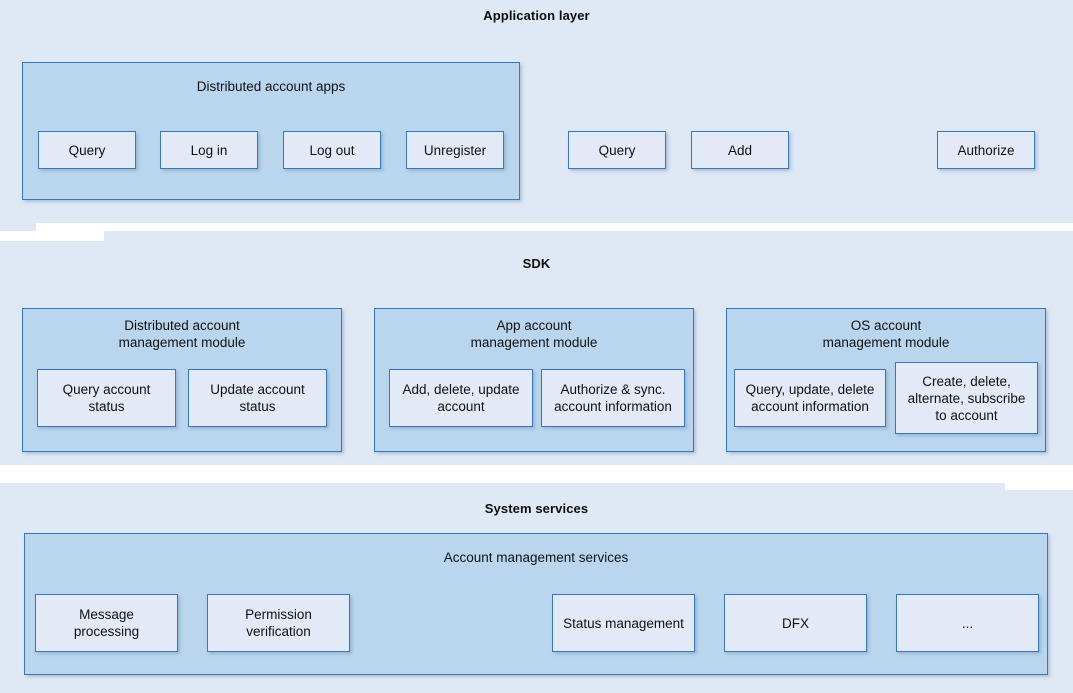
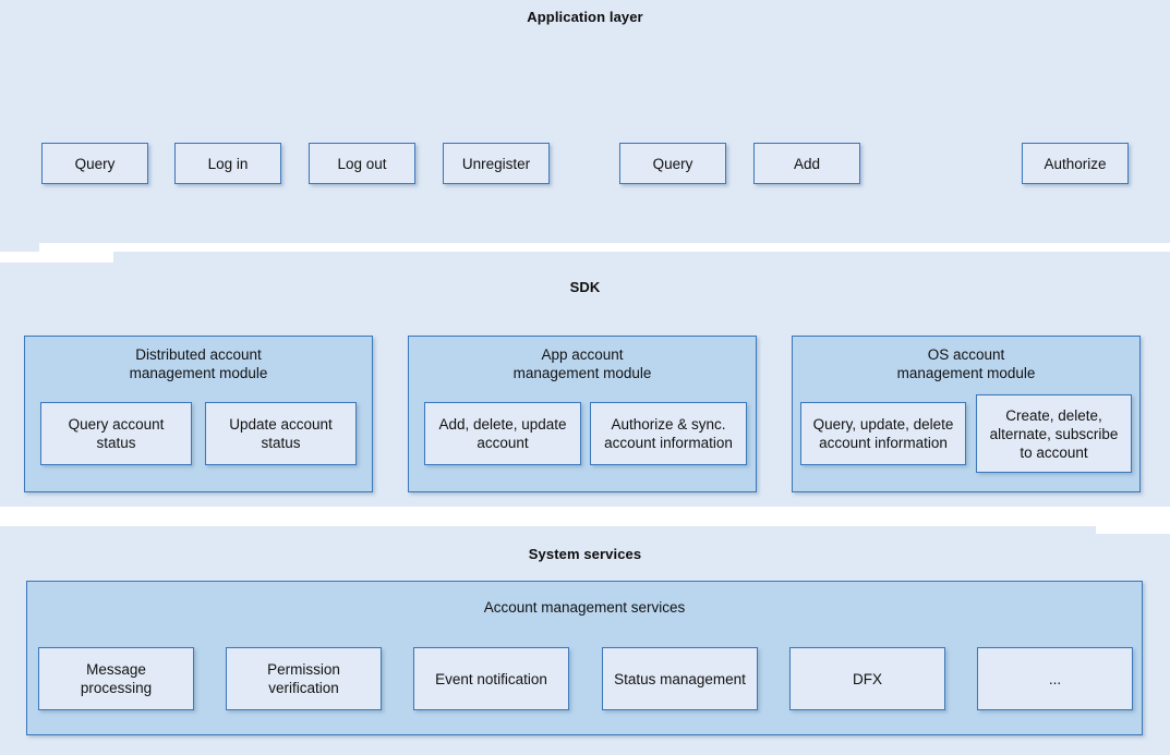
  Application layer
- Distributed account apps
  Query
  Log in
  Log out
  Unregister
  Query
  Add
  Authorize
  SDK
  Distributed account
  management module
  Query account
  status
  Update account
  status
  App account
  management module
  Add, delete, update
  account
  Authorize & sync.
  account information
  OS account
  management module
  Query, update, delete
  account information
  Create, delete,
  alternate, subscribe
  to account
  System services
  Account management services
  Message
  processing
  Permission
  verification
+ Event notification
  Status management
  DFX
  ...
